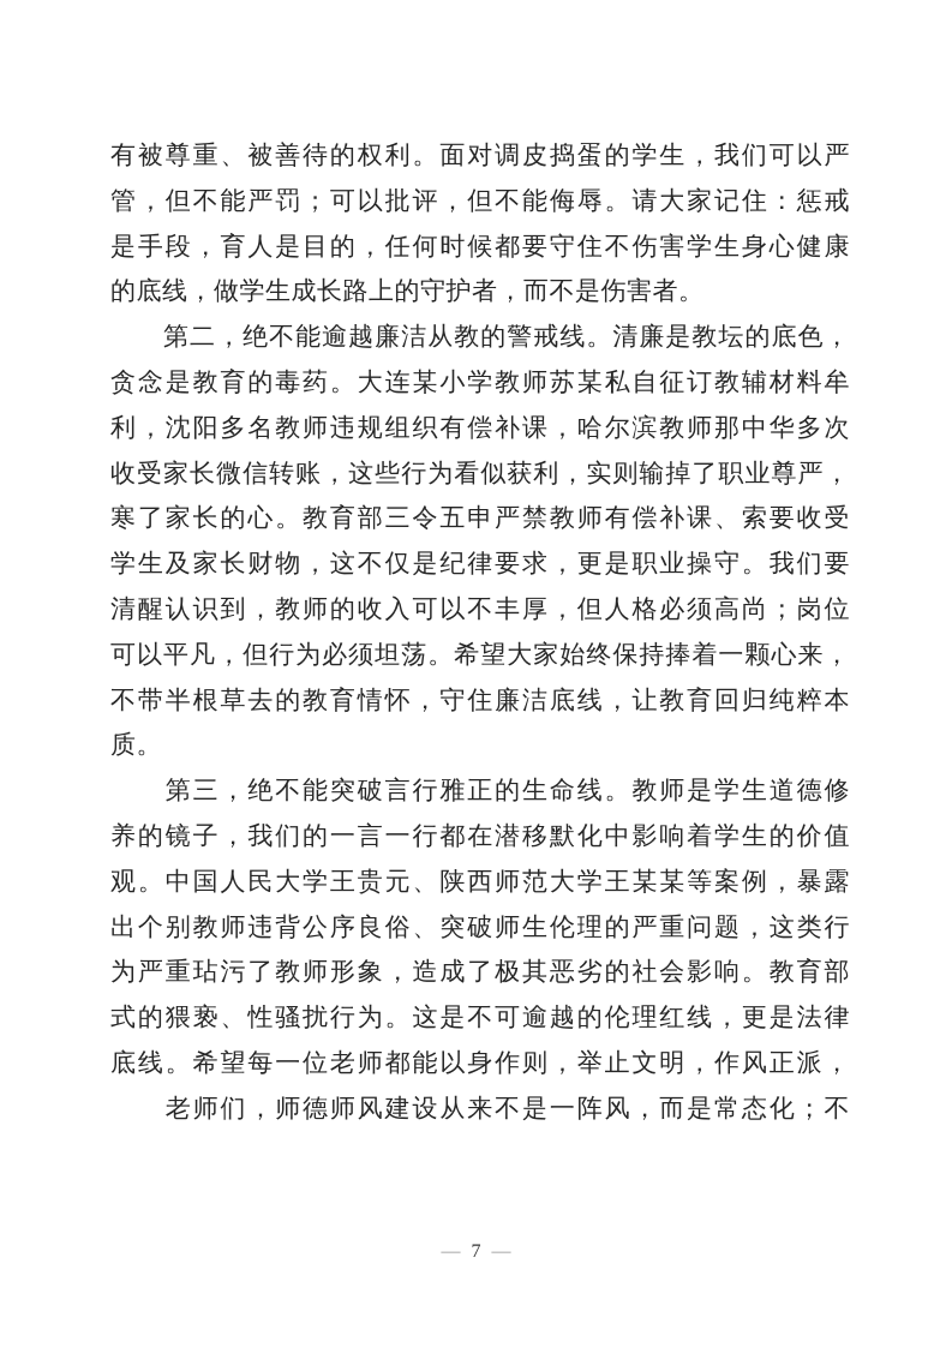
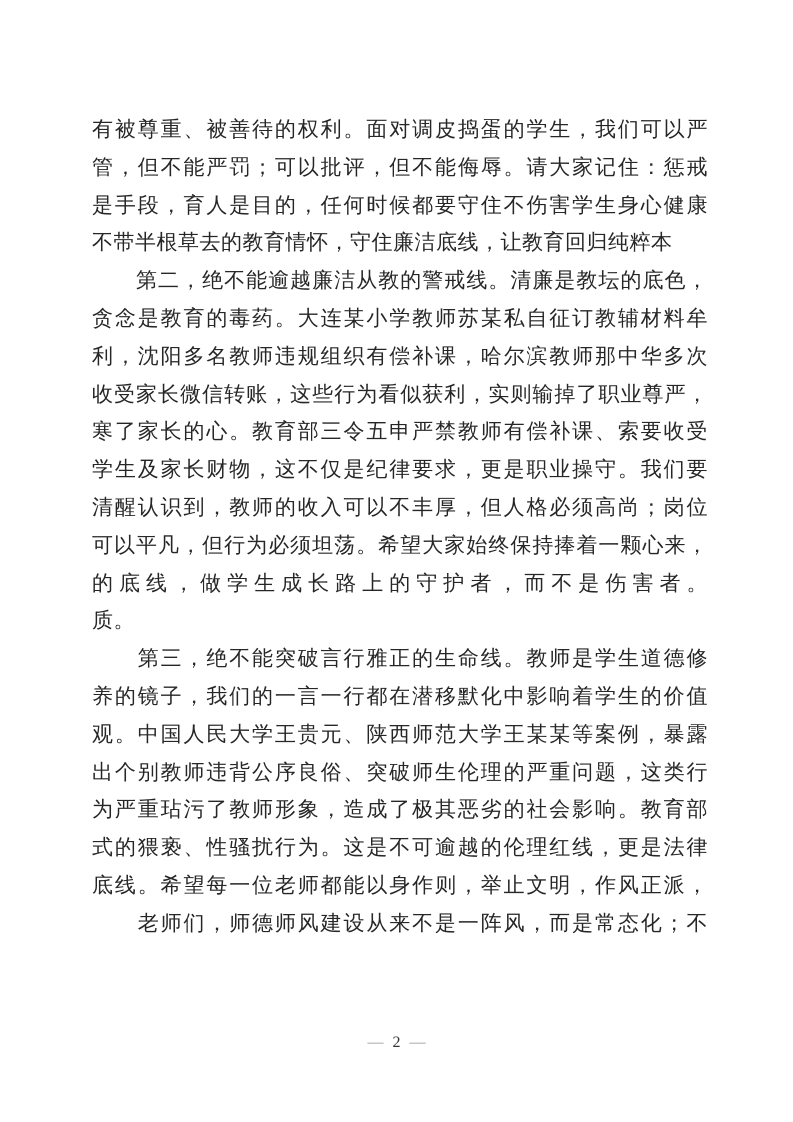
  有被尊重、被善待的权利。面对调皮捣蛋的学生，我们可以严
  管，但不能严罚；可以批评，但不能侮辱。请大家记住：惩戒
  是手段，育人是目的，任何时候都要守住不伤害学生身心健康
- 的底线，做学生成长路上的守护者，而不是伤害者。
+ 不带半根草去的教育情怀，守住廉洁底线，让教育回归纯粹本
  第二，绝不能逾越廉洁从教的警戒线。清廉是教坛的底色，
  贪念是教育的毒药。大连某小学教师苏某私自征订教辅材料牟
  利，沈阳多名教师违规组织有偿补课，哈尔滨教师那中华多次
  收受家长微信转账，这些行为看似获利，实则输掉了职业尊严，
  寒了家长的心。教育部三令五申严禁教师有偿补课、索要收受
  学生及家长财物，这不仅是纪律要求，更是职业操守。我们要
  清醒认识到，教师的收入可以不丰厚，但人格必须高尚；岗位
  可以平凡，但行为必须坦荡。希望大家始终保持捧着一颗心来，
- 不带半根草去的教育情怀，守住廉洁底线，让教育回归纯粹本
+ 的底线，做学生成长路上的守护者，而不是伤害者。
  质。
  第三，绝不能突破言行雅正的生命线。教师是学生道德修
  养的镜子，我们的一言一行都在潜移默化中影响着学生的价值
  观。中国人民大学王贵元、陕西师范大学王某某等案例，暴露
  出个别教师违背公序良俗、突破师生伦理的严重问题，这类行
  为严重玷污了教师形象，造成了极其恶劣的社会影响。教育部
  式的猥亵、性骚扰行为。这是不可逾越的伦理红线，更是法律
  底线。希望每一位老师都能以身作则，举止文明，作风正派，
  老师们，师德师风建设从来不是一阵风，而是常态化；不
- — 7 —
+ — 2 —
